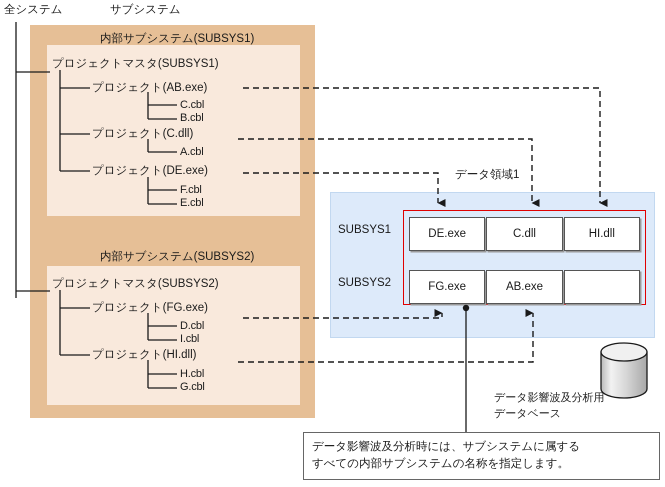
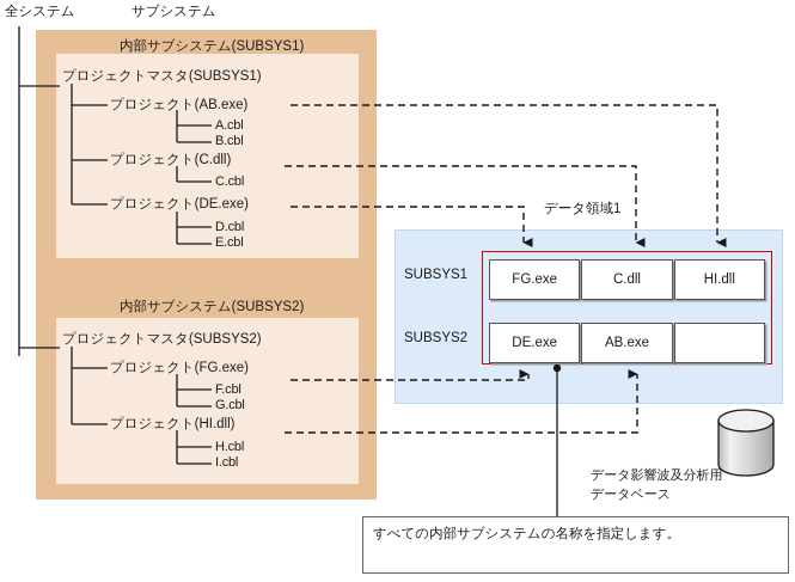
  全システム
  サブシステム
  内部サブシステム(SUBSYS1)
  プロジェクトマスタ(SUBSYS1)
  プロジェクト(AB.exe)
- C.cbl
+ A.cbl
  B.cbl
  プロジェクト(C.dll)
- A.cbl
+ C.cbl
  プロジェクト(DE.exe)
- F.cbl
+ D.cbl
  E.cbl
  内部サブシステム(SUBSYS2)
  プロジェクトマスタ(SUBSYS2)
  プロジェクト(FG.exe)
- D.cbl
+ F.cbl
- I.cbl
+ G.cbl
  プロジェクト(HI.dll)
  H.cbl
- G.cbl
+ I.cbl
  データ領域1
  SUBSYS1
  SUBSYS2
- DE.exe
+ FG.exe
  C.dll
  HI.dll
- FG.exe
+ DE.exe
  AB.exe
  データ影響波及分析用
  データベース
- データ影響波及分析時には、サブシステムに属する
  すべての内部サブシステムの名称を指定します。
